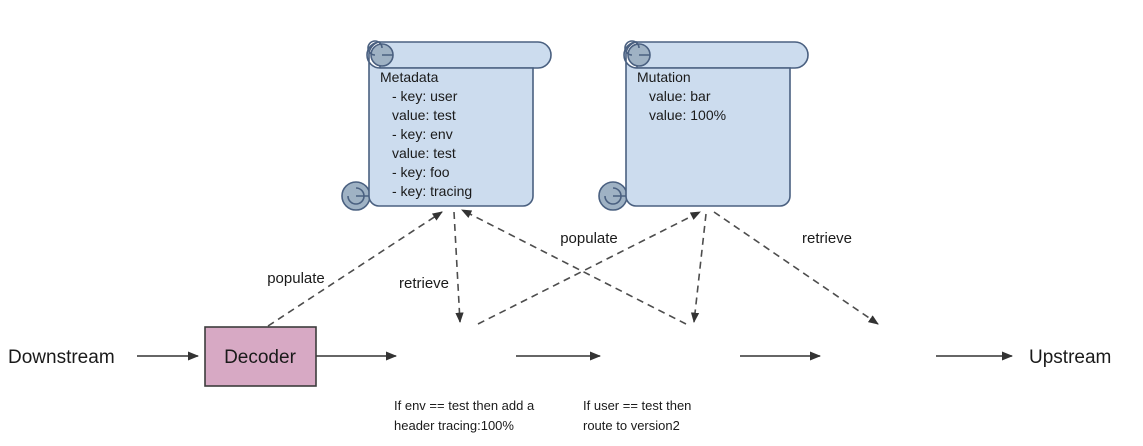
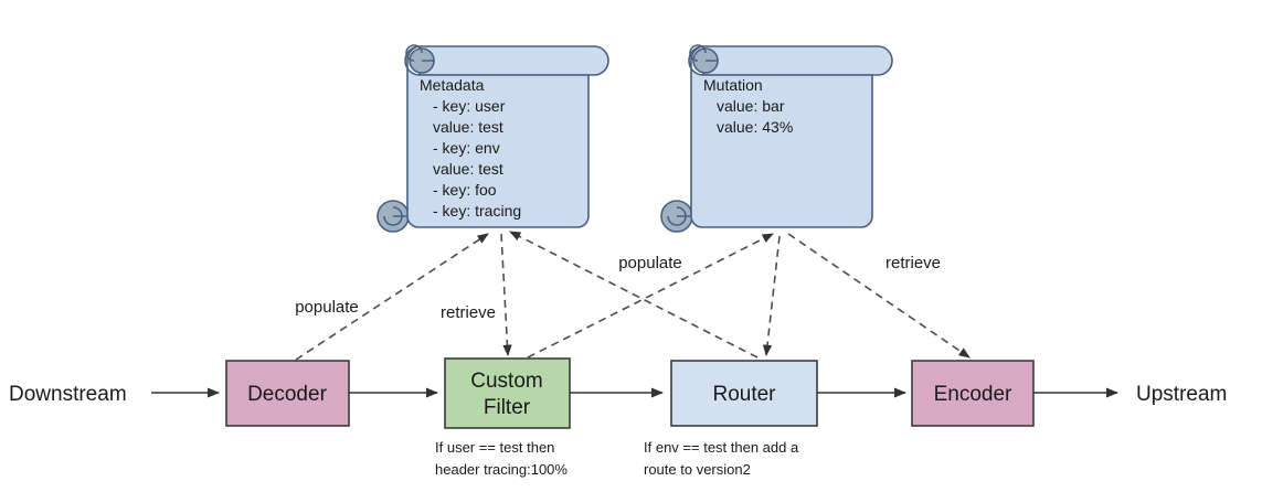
  Metadata
  - key: user
  value: test
  - key: env
  value: test
  - key: foo
  - key: tracing
  Mutation
  value: bar
- value: 100%
+ value: 43%
  populate
  retrieve
  populate
  retrieve
  Downstream
  Upstream
  Decoder
+ Custom
+ Filter
+ Router
+ Encoder
- If env == test then add a
+ If user == test then
  header tracing:100%
- If user == test then
+ If env == test then add a
  route to version2
